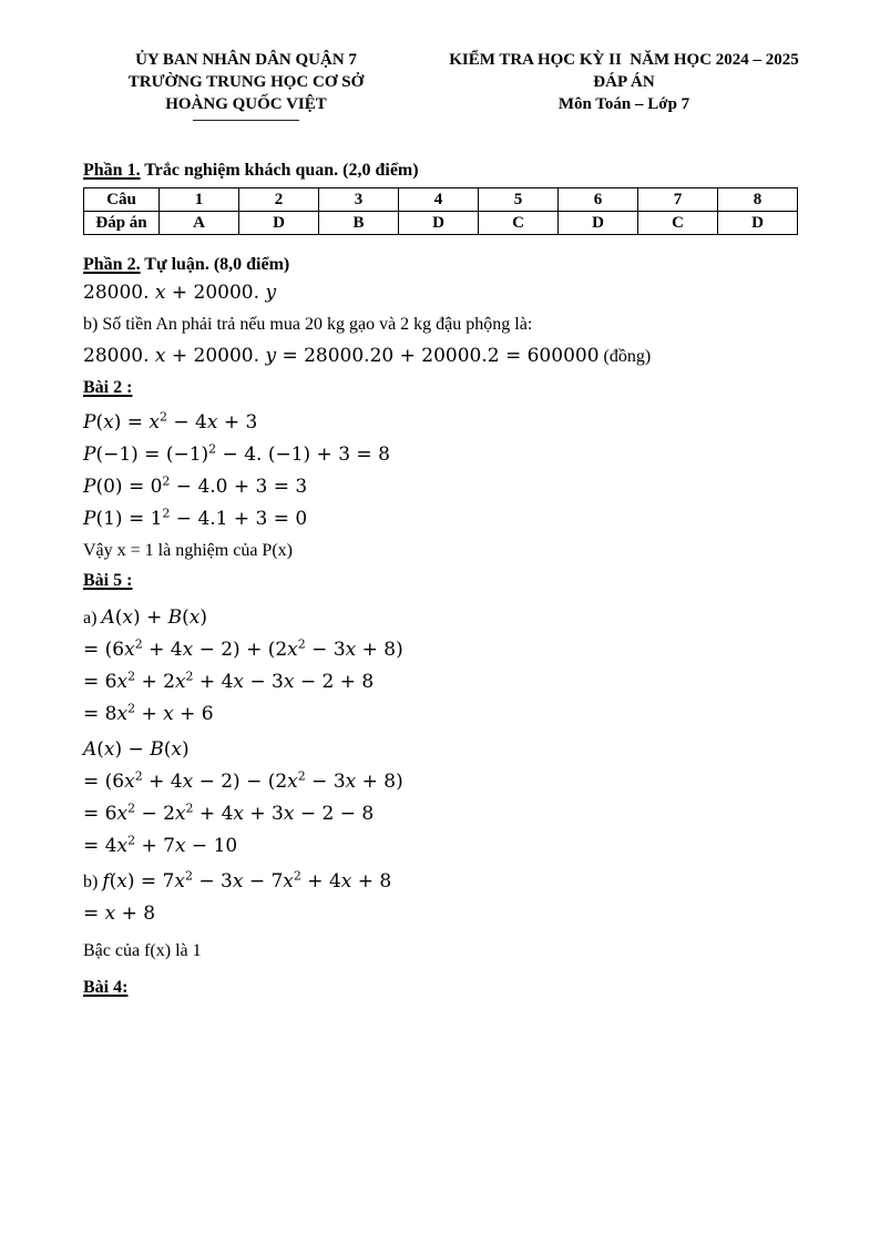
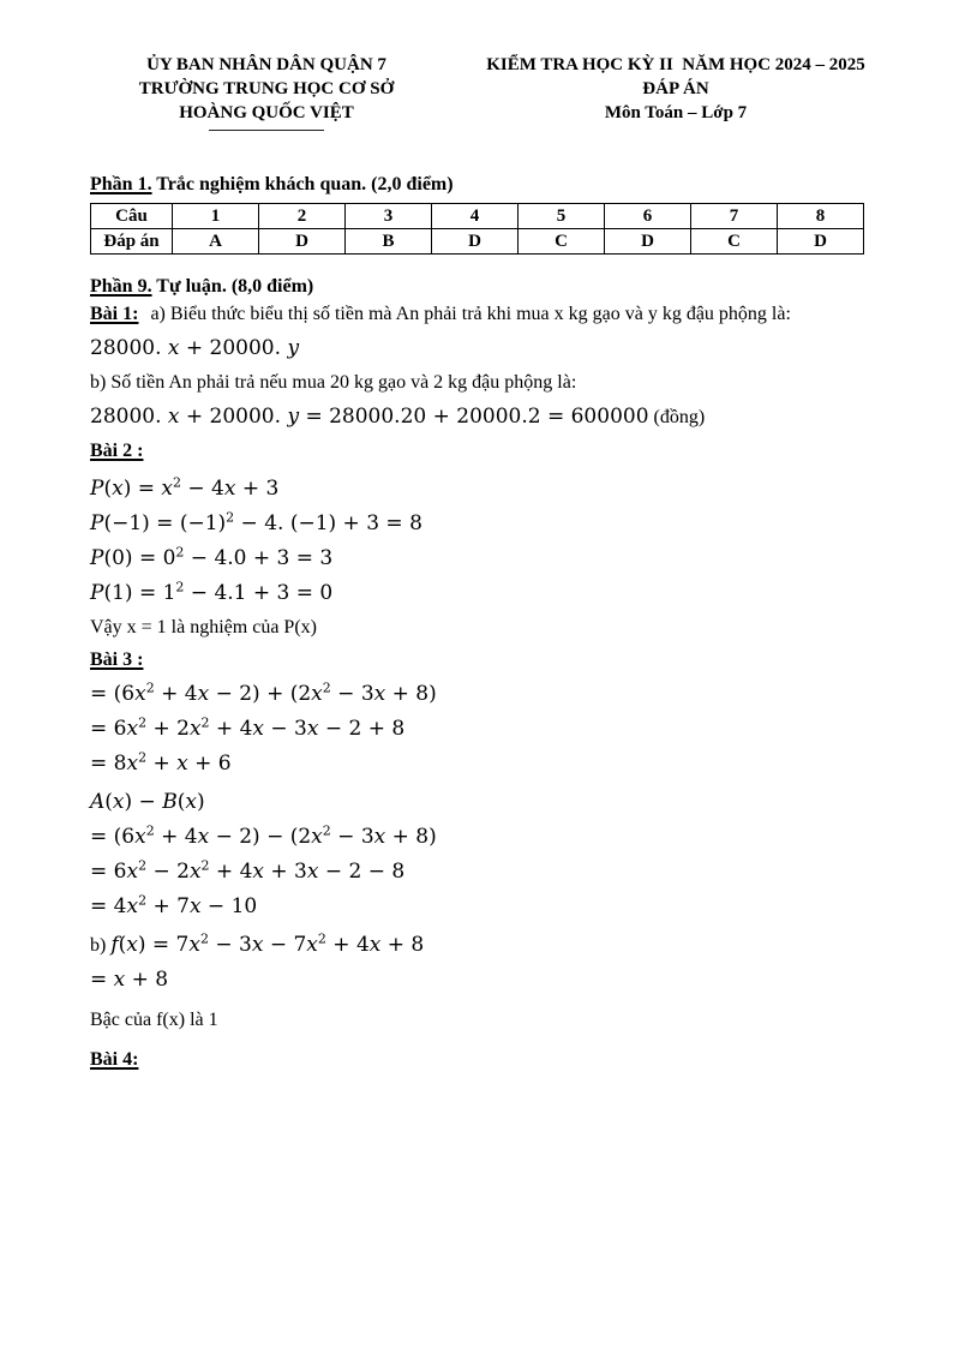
  ỦY BAN NHÂN DÂN QUẬN 7
  TRƯỜNG TRUNG HỌC CƠ SỞ
  HOÀNG QUỐC VIỆT
  KIỂM TRA HỌC KỲ II NĂM HỌC 2024 – 2025
  ĐÁP ÁN
  Môn Toán – Lớp 7
  Phần 1. Trắc nghiệm khách quan. (2,0 điểm)
  Câu	1	2	3	4	5	6	7	8
  Đáp án	A	D	B	D	C	D	C	D
- Phần 2. Tự luận. (8,0 điểm)
+ Phần 9. Tự luận. (8,0 điểm)
+ Bài 1: a) Biểu thức biểu thị số tiền mà An phải trả khi mua x kg gạo và y kg đậu phộng là:
  28000. x + 20000. y
  b) Số tiền An phải trả nếu mua 20 kg gạo và 2 kg đậu phộng là:
  28000. x + 20000. y = 28000.20 + 20000.2 = 600000 (đồng)
  Bài 2 :
  P(x) = x2 − 4x + 3
  P(−1) = (−1)2 − 4. (−1) + 3 = 8
  P(0) = 02 − 4.0 + 3 = 3
  P(1) = 12 − 4.1 + 3 = 0
  Vậy x = 1 là nghiệm của P(x)
- Bài 5 :
+ Bài 3 :
- a) A(x) + B(x)
  = (6x2 + 4x − 2) + (2x2 − 3x + 8)
  = 6x2 + 2x2 + 4x − 3x − 2 + 8
  = 8x2 + x + 6
  A(x) − B(x)
  = (6x2 + 4x − 2) − (2x2 − 3x + 8)
  = 6x2 − 2x2 + 4x + 3x − 2 − 8
  = 4x2 + 7x − 10
  b) f(x) = 7x2 − 3x − 7x2 + 4x + 8
  = x + 8
  Bậc của f(x) là 1
  Bài 4:
